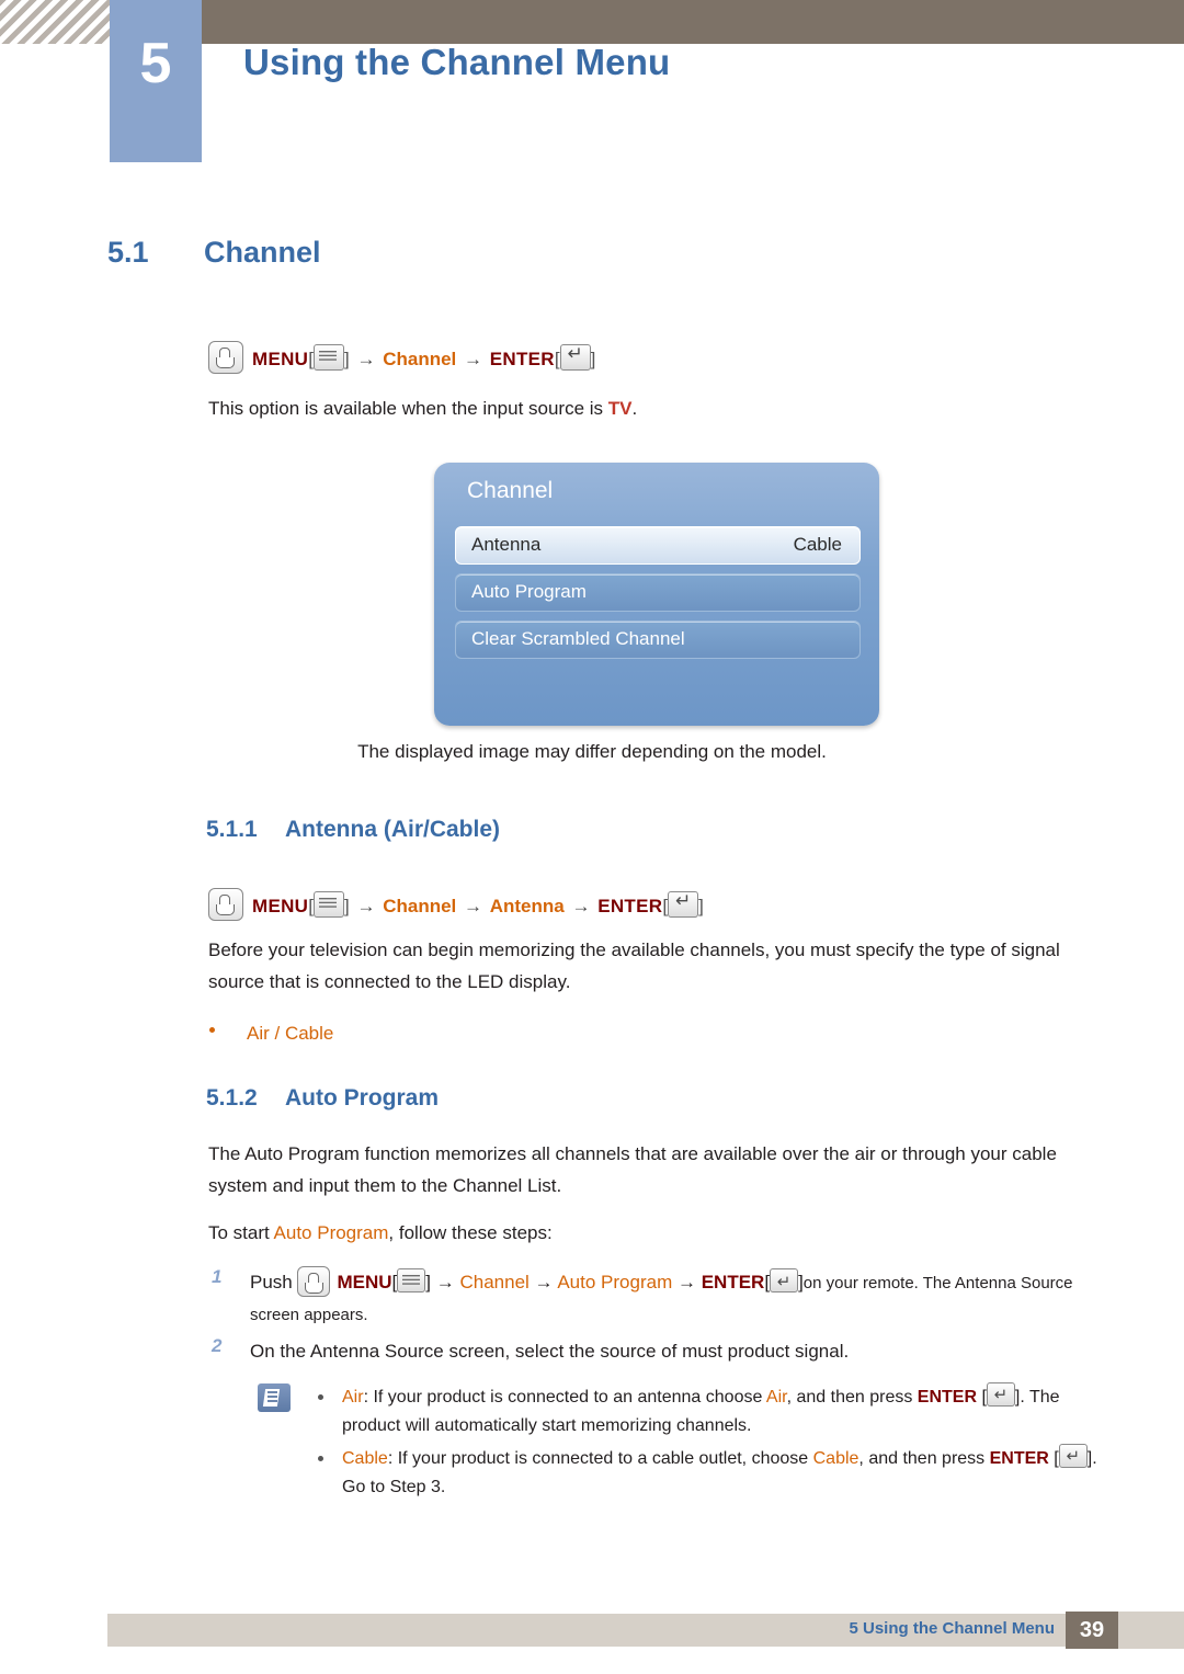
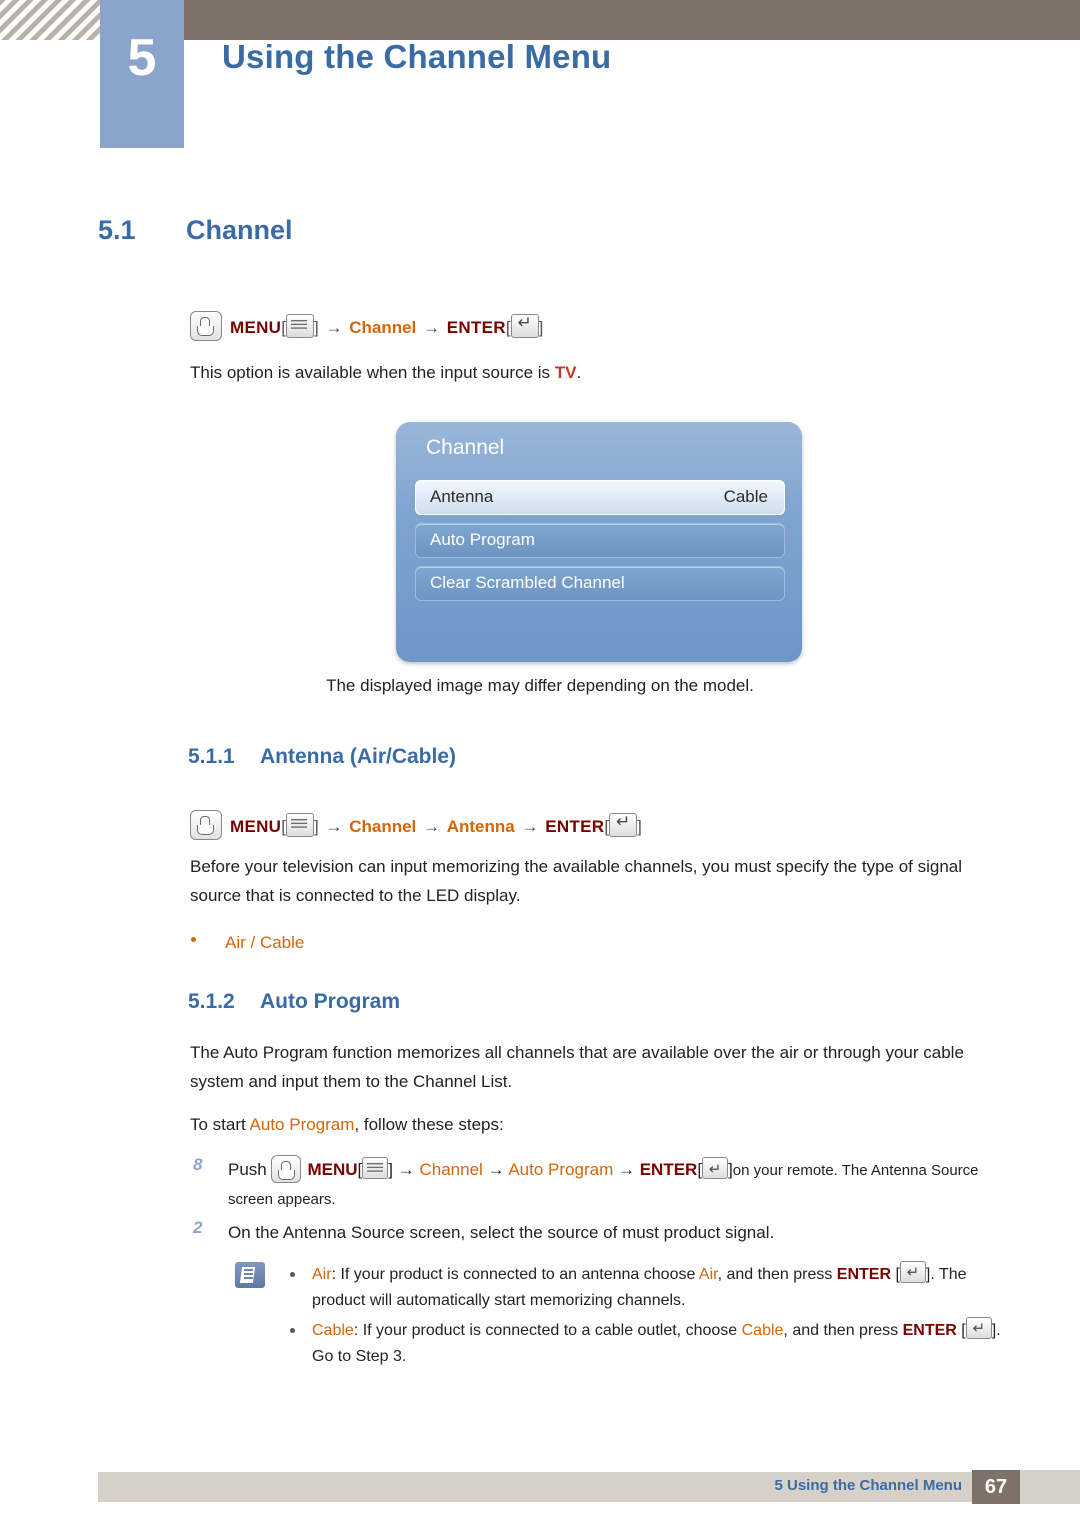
  5
  Using the Channel Menu
  5.1 Channel
  MENU[ ] → Channel → ENTER[ ]
  This option is available when the input source is TV.
  Channel
  Antenna
  Cable
  Auto Program
  Clear Scrambled Channel
  The displayed image may differ depending on the model.
  5.1.1 Antenna (Air/Cable)
  MENU[ ] → Channel → Antenna → ENTER[ ]
- Before your television can begin memorizing the available channels, you must specify the type of signal source that is connected to the LED display.
+ Before your television can input memorizing the available channels, you must specify the type of signal source that is connected to the LED display.
  Air / Cable
  5.1.2 Auto Program
  The Auto Program function memorizes all channels that are available over the air or through your cable system and input them to the Channel List.
  To start Auto Program, follow these steps:
- 1
+ 8
  Push MENU[ ] → Channel → Auto Program → ENTER[ ]on your remote. The Antenna Source screen appears.
  2
  On the Antenna Source screen, select the source of must product signal.
  Air: If your product is connected to an antenna choose Air, and then press ENTER [ ]. The product will automatically start memorizing channels.
  Cable: If your product is connected to a cable outlet, choose Cable, and then press ENTER [ ]. Go to Step 3.
  5 Using the Channel Menu
- 39
+ 67
